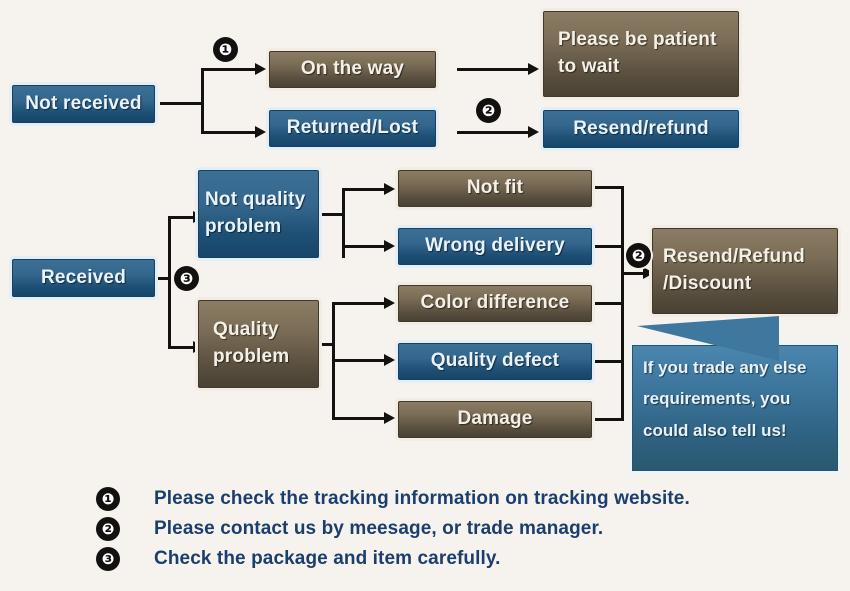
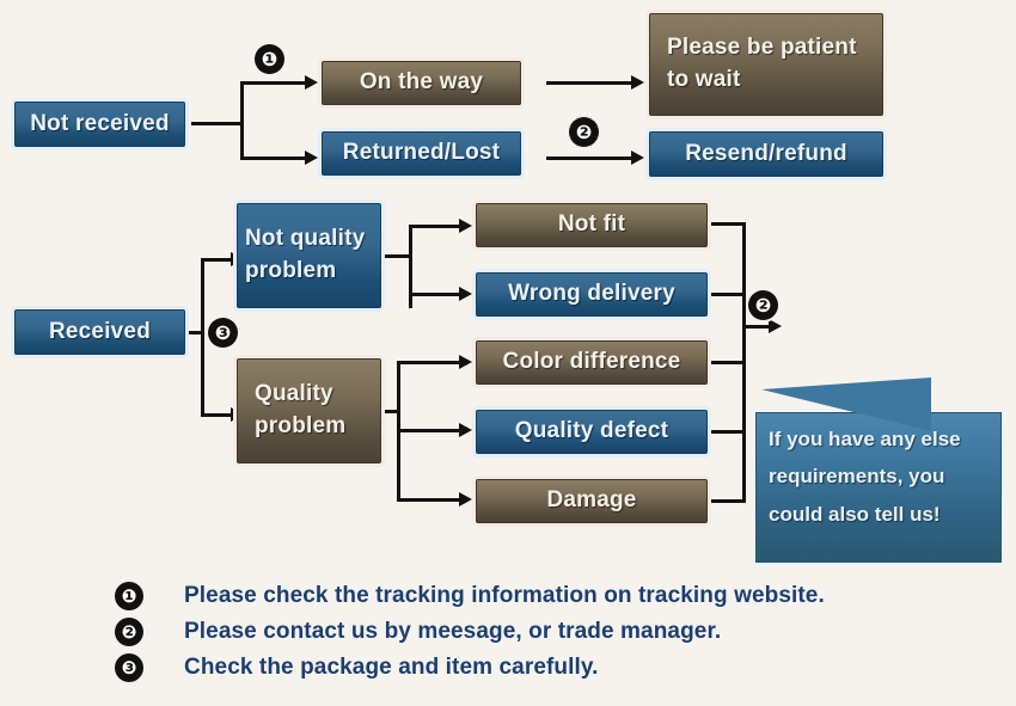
  Not received
  ❶
  On the way
  Returned/Lost
  ❷
  Please be patient
  to wait
  Resend/refund
  Received
  ❸
  Not quality
  problem
  Quality
  problem
  Not fit
  Wrong delivery
  Color difference
  Quality defect
  Damage
  ❷
- Resend/Refund
- /Discount
- If you trade any else
+ If you have any else
  requirements, you
  could also tell us!
  ❶
  Please check the tracking information on tracking website.
  ❷
  Please contact us by meesage, or trade manager.
  ❸
  Check the package and item carefully.
